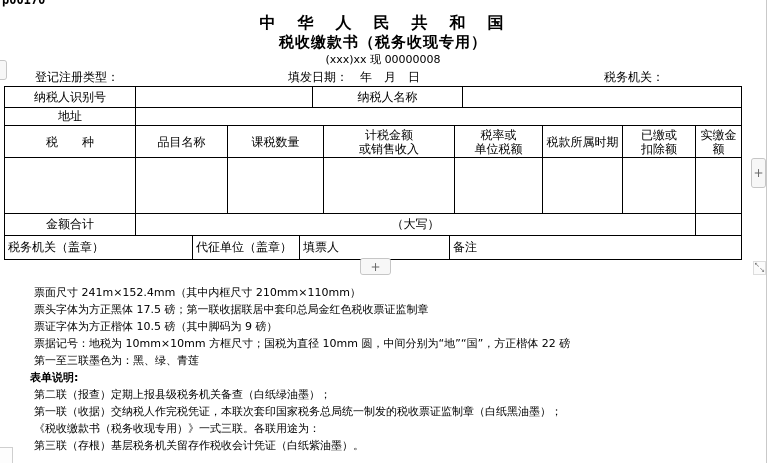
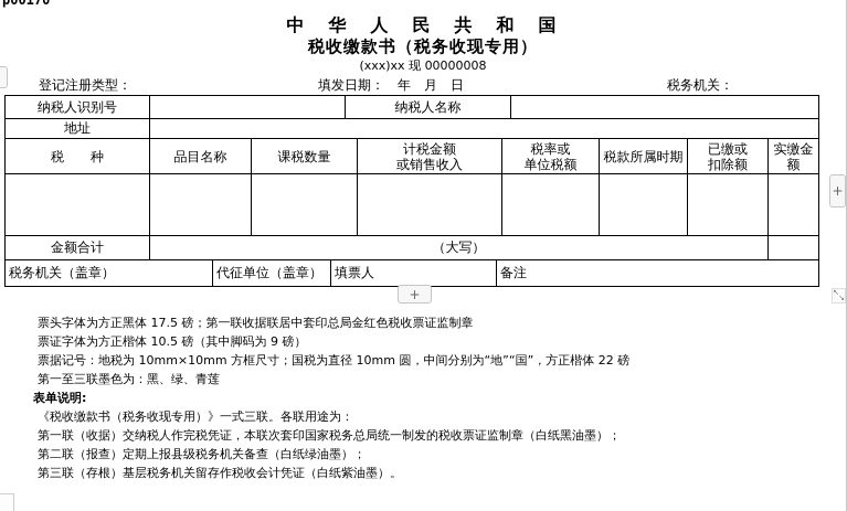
  p00170
  中 华 人 民 共 和 国
  税收缴款书（税务收现专用）
  (xxx)xx 现 00000008
  登记注册类型：
  填发日期： 年 月 日
  税务机关：
  纳税人识别号		纳税人名称
  地址
  税 种	品目名称	课税数量	计税金额 或销售收入	税率或 单位税额	税款所属时期	已缴或 扣除额	实缴金额
  金额合计	（大写）
  税务机关（盖章）	代征单位（盖章）	填票人	备注
  +
  +
  ↖
  ↘
- 票面尺寸 241m×152.4mm（其中内框尺寸 210mm×110mm）
  票头字体为方正黑体 17.5 磅；第一联收据联居中套印总局金红色税收票证监制章
  票证字体为方正楷体 10.5 磅（其中脚码为 9 磅）
  票据记号：地税为 10mm×10mm 方框尺寸；国税为直径 10mm 圆，中间分别为“地”“国”，方正楷体 22 磅
  第一至三联墨色为：黑、绿、青莲
  表单说明:
- 第二联（报查）定期上报县级税务机关备查（白纸绿油墨）；
+ 《税收缴款书（税务收现专用）》一式三联。各联用途为：
  第一联（收据）交纳税人作完税凭证，本联次套印国家税务总局统一制发的税收票证监制章（白纸黑油墨）；
- 《税收缴款书（税务收现专用）》一式三联。各联用途为：
+ 第二联（报查）定期上报县级税务机关备查（白纸绿油墨）；
  第三联（存根）基层税务机关留存作税收会计凭证（白纸紫油墨）。
